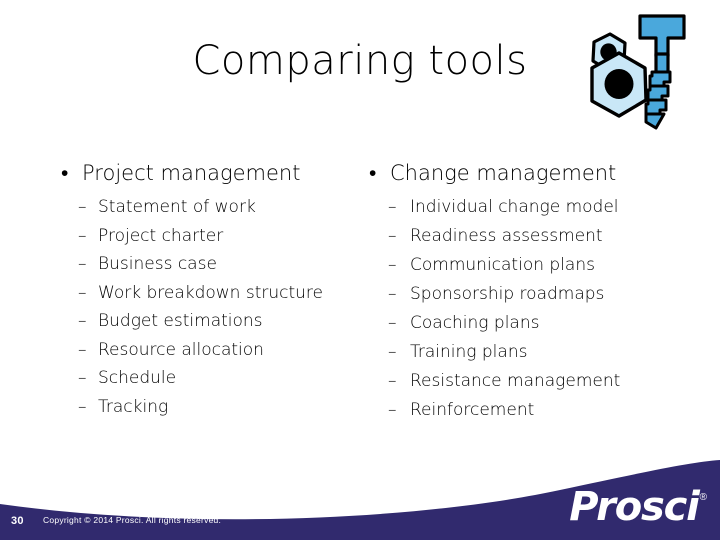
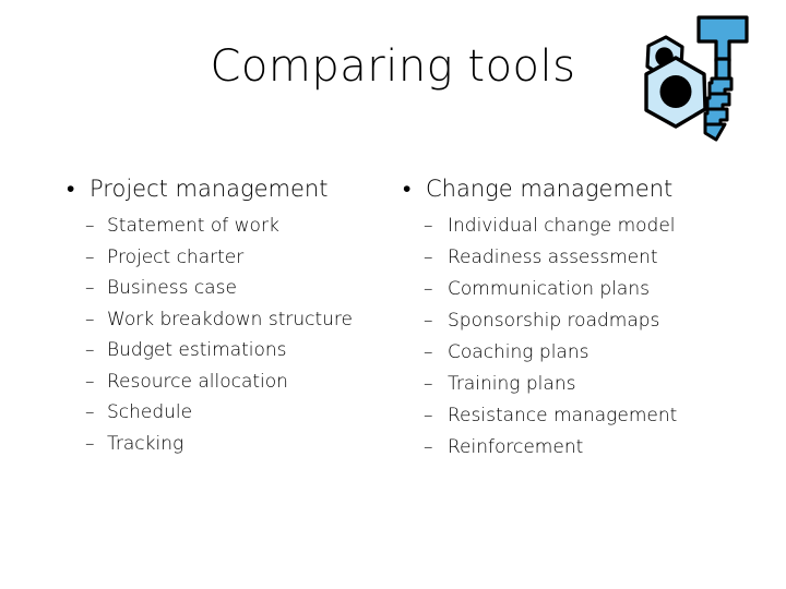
  Comparing tools
  •
  Project management
  –
  Statement of work
  –
  Project charter
  –
  Business case
  –
  Work breakdown structure
  –
  Budget estimations
  –
  Resource allocation
  –
  Schedule
  –
  Tracking
  •
  Change management
  –
  Individual change model
  –
  Readiness assessment
  –
  Communication plans
  –
  Sponsorship roadmaps
  –
  Coaching plans
  –
  Training plans
  –
  Resistance management
  –
  Reinforcement
- 30
- Copyright © 2014 Prosci. All rights reserved.
- Prosci®
